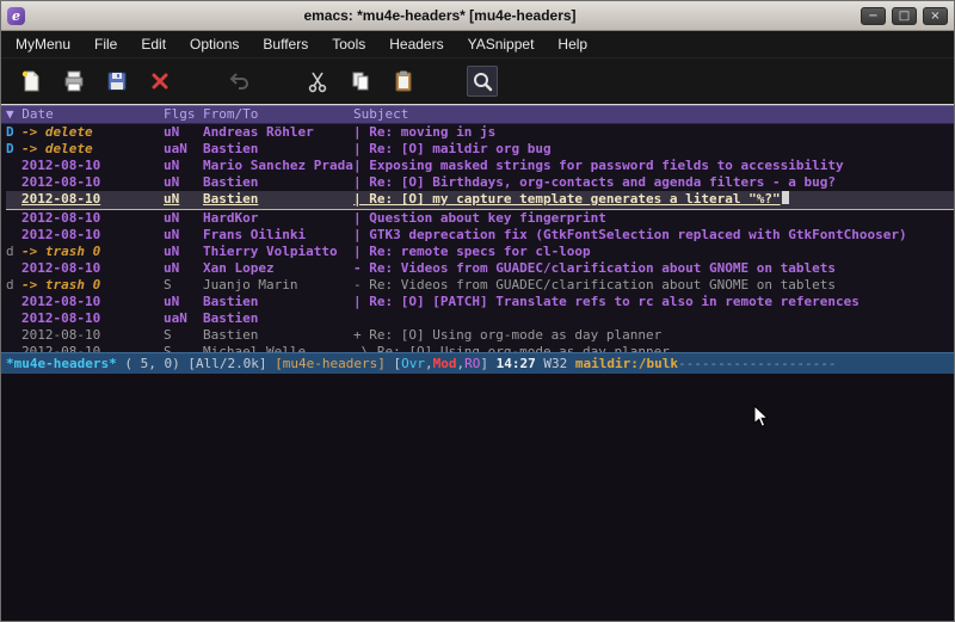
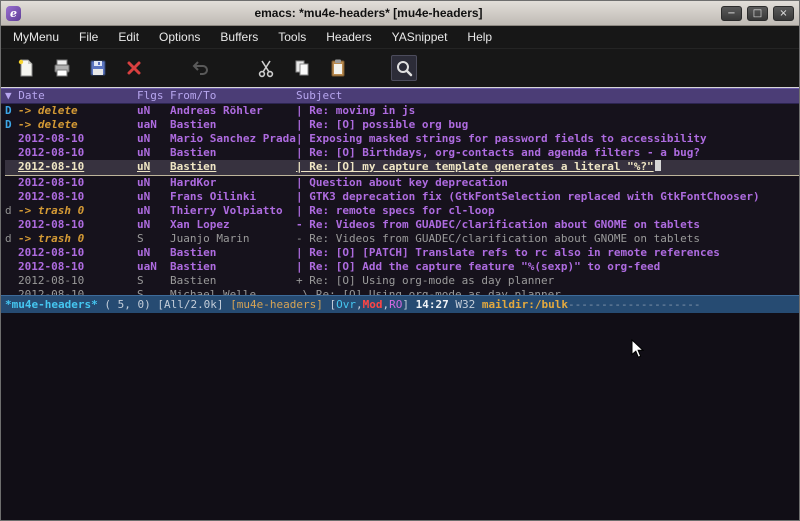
  e
  emacs: *mu4e-headers* [mu4e-headers]
  −
  □
  ×
  MyMenu
  File
  Edit
  Options
  Buffers
  Tools
  Headers
  YASnippet
  Help
  ▼ Date
  Flgs
  From/To
  Subject
  D
  -> delete
  uN
  Andreas Röhler
  | Re: moving in js
  D
  -> delete
  uaN
  Bastien
- | Re: [O] maildir org bug
+ | Re: [O] possible org bug
  2012-08-10
  uN
  Mario Sanchez Prada
  | Exposing masked strings for password fields to accessibility
  2012-08-10
  uN
  Bastien
  | Re: [O] Birthdays, org-contacts and agenda filters - a bug?
  2012-08-10
  uN
  Bastien
  | Re: [O] my capture template generates a literal "%?"
  2012-08-10
  uN
  HardKor
- | Question about key fingerprint
+ | Question about key deprecation
  2012-08-10
  uN
  Frans Oilinki
  | GTK3 deprecation fix (GtkFontSelection replaced with GtkFontChooser)
  d
  -> trash 0
  uN
  Thierry Volpiatto
  | Re: remote specs for cl-loop
  2012-08-10
  uN
  Xan Lopez
  - Re: Videos from GUADEC/clarification about GNOME on tablets
  d
  -> trash 0
  S
  Juanjo Marin
  - Re: Videos from GUADEC/clarification about GNOME on tablets
  2012-08-10
  uN
  Bastien
  | Re: [O] [PATCH] Translate refs to rc also in remote references
  2012-08-10
  uaN
  Bastien
+ | Re: [O] Add the capture feature "%(sexp)" to org-feed
  2012-08-10
  S
  Bastien
  + Re: [O] Using org-mode as day planner
  *mu4e-headers* ( 5, 0) [All/2.0k] [mu4e-headers] [Ovr,Mod,RO] 14:27 W32 maildir:/bulk--------------------
